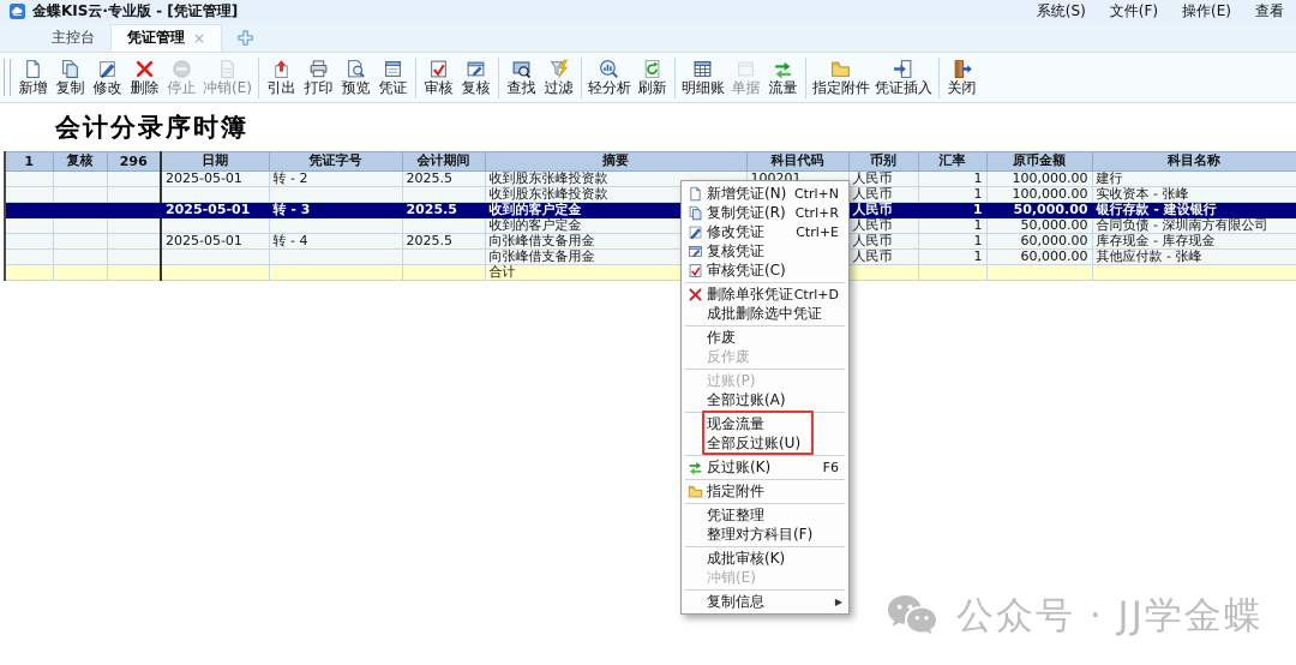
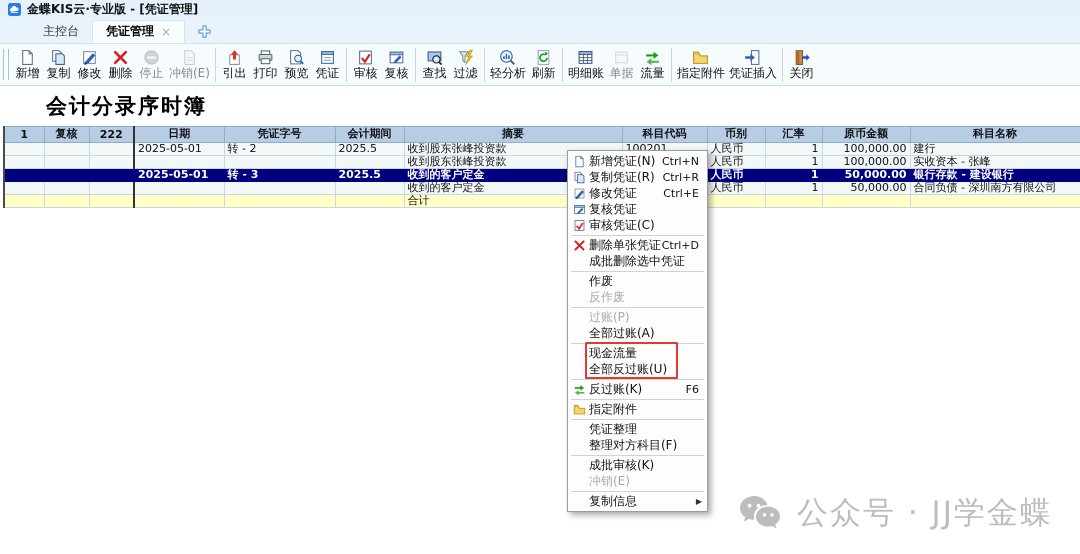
  金蝶KIS云·专业版 - [凭证管理]
- 系统(S)
- 文件(F)
- 操作(E)
- 查看
  主控台
  凭证管理
  ×
  新增
  复制
  修改
  删除
  停止
  冲销(E)
  引出
  打印
  预览
  凭证
  审核
  复核
  查找
  过滤
  轻分析
  刷新
  明细账
  单据
  流量
  指定附件
  凭证插入
  关闭
  会计分录序时簿
- 1	复核	296	日期	凭证字号	会计期间	摘要	科目代码	币别	汇率	原币金额	科目名称
+ 1	复核	222	日期	凭证字号	会计期间	摘要	科目代码	币别	汇率	原币金额	科目名称
  			2025-05-01	转 - 2	2025.5	收到股东张峰投资款	100201	人民币	1	100,000.00	建行
  						收到股东张峰投资款		人民币	1	100,000.00	实收资本 - 张峰
  			2025-05-01	转 - 3	2025.5	收到的客户定金		人民币	1	50,000.00	银行存款 - 建设银行
  						收到的客户定金		人民币	1	50,000.00	合同负债 - 深圳南方有限公司
- 			2025-05-01	转 - 4	2025.5	向张峰借支备用金		人民币	1	60,000.00	库存现金 - 库存现金
- 						向张峰借支备用金		人民币	1	60,000.00	其他应付款 - 张峰
  						合计
  新增凭证(N)
  Ctrl+N
  复制凭证(R)
  Ctrl+R
  修改凭证
  Ctrl+E
  复核凭证
  审核凭证(C)
  删除单张凭证
  Ctrl+D
  成批删除选中凭证
  作废
  反作废
  过账(P)
  全部过账(A)
  现金流量
  全部反过账(U)
  反过账(K)
  F6
  指定附件
  凭证整理
  整理对方科目(F)
  成批审核(K)
  冲销(E)
  复制信息
  ▶
  公众号 · JJ学金蝶
